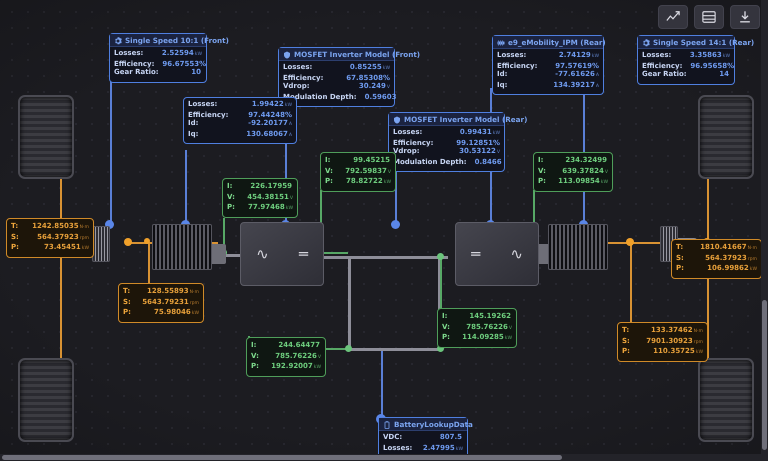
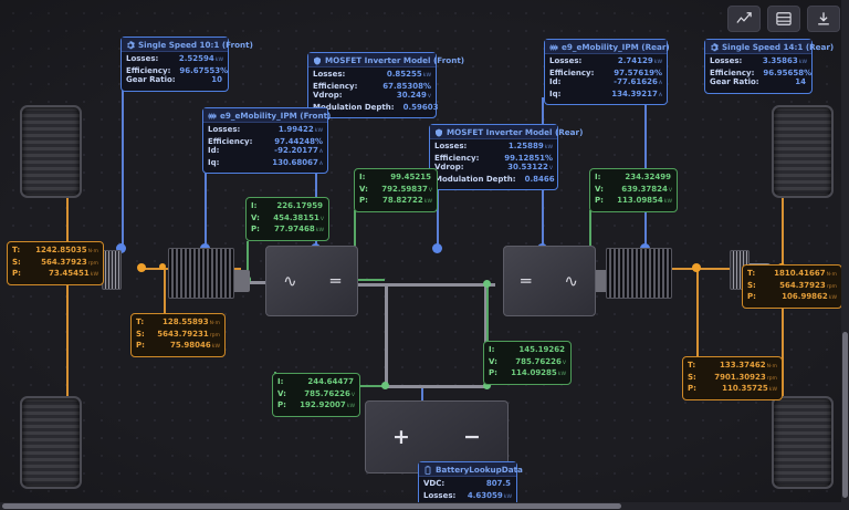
  ∿
  ═
  ═
  ∿
+ +
+ −
  Single Speed 10:1 (Front)
  Losses:
  2.52594
  Gear Ratio:
  10
  MOSFET Inverter Model (Front)
  Losses:
  0.85255
  Efficiency:
  67.85308%
  Vdrop:
  30.249
  dulation Depth:
  0.59603
+ e9_eMobility_IPM (Front)
  Losses:
  1.99422
  Efficiency:
  97.44248%
  Id:
  -92.20177
  Iq:
  130.68067
  MOSFET Inverter Model (Rear)
  Losses:
- 0.99431
+ 1.25889
  Efficiency:
  99.12851%
  Vdrop:
  30.53122
  Modulation Depth:
  0.8466
  e9_eMobility_IPM (Rear)
  Losses:
  2.74129
  Id:
  -77.61626
  Iq:
  134.39217
  Single Speed 14:1 (Rear)
  Losses:
  3.35863
  Gear Ratio:
  14
  BatteryLookupData
  VDC:
  807.5
  Losses:
- 2.47995
+ 4.63059
  T:
  1242.85035
  S:
  564.37923
  P:
  73.45451
  T:
  128.55893
  S:
  5643.79231
  P:
  75.98046
  T:
  1810.41667
  S:
  564.37923
  P:
  106.99862
  T:
  133.37462
  S:
  7901.30923
  P:
  110.35725
  I:
  226.17959
  V:
  454.38151
  P:
  77.97468
  I:
  99.45215
  V:
  792.59837
  P:
  78.82722
  I:
  145.19262
  V:
  785.76226
  P:
  114.09285
  I:
  234.32499
  V:
  639.37824
  P:
  113.09854
  I:
  244.64477
  V:
  785.76226
  P:
  192.92007
